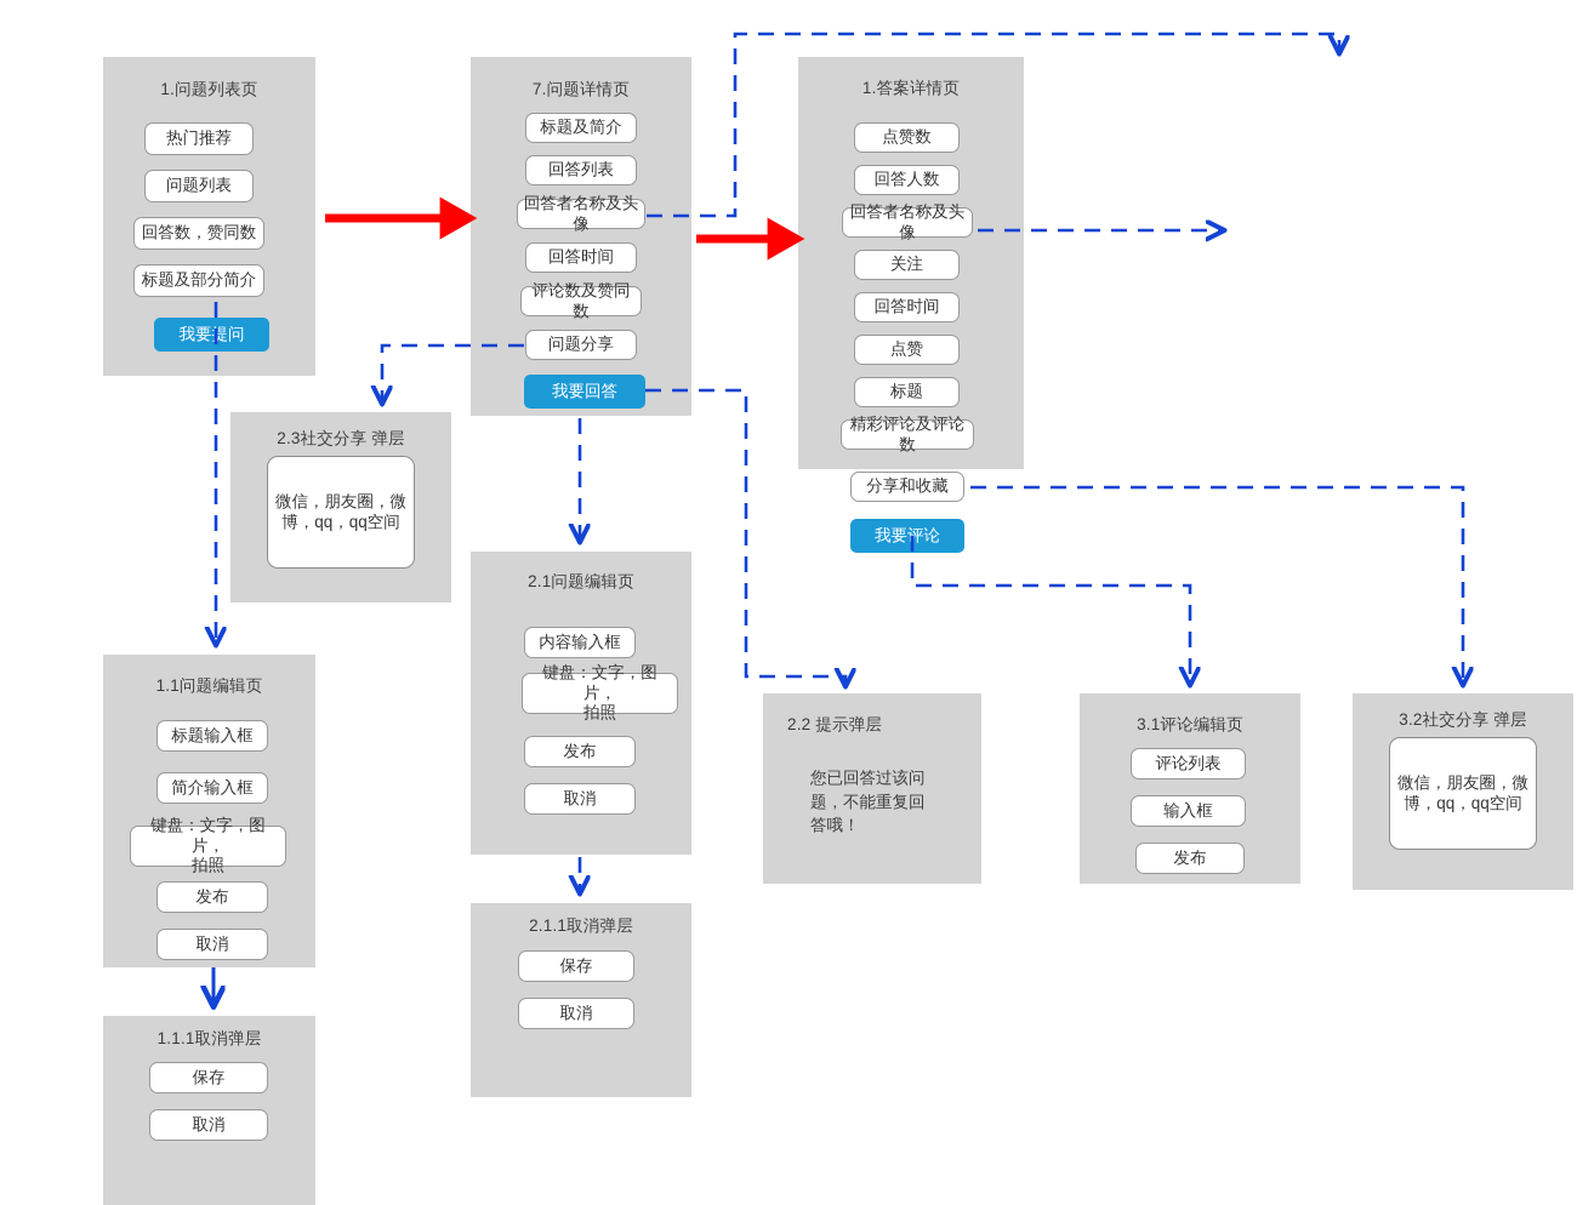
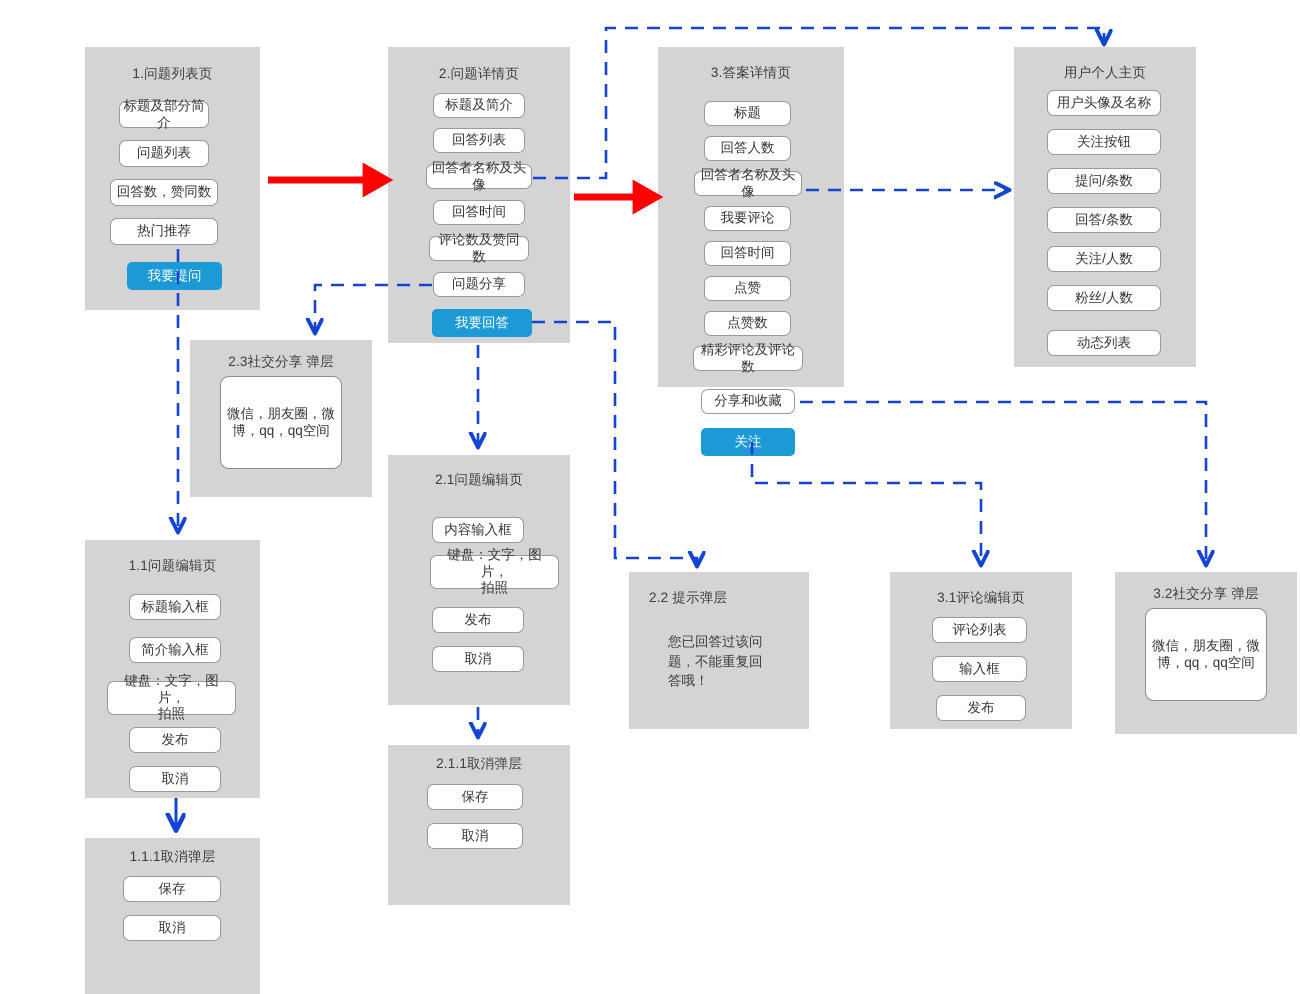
  1.问题列表页
- 热门推荐
+ 标题及部分简介
  问题列表
  回答数，赞同数
- 标题及部分简介
+ 热门推荐
  我要提问
- 7.问题详情页
+ 2.问题详情页
  标题及简介
  回答列表
  回答者名称及头像
  回答时间
  评论数及赞同数
  问题分享
  我要回答
- 1.答案详情页
+ 3.答案详情页
- 点赞数
+ 标题
  回答人数
  回答者名称及头像
- 关注
+ 我要评论
  回答时间
  点赞
- 标题
+ 点赞数
  精彩评论及评论数
  分享和收藏
- 我要评论
+ 关注
+ 用户个人主页
+ 用户头像及名称
+ 关注按钮
+ 提问/条数
+ 回答/条数
+ 关注/人数
+ 粉丝/人数
+ 动态列表
  2.3社交分享 弹层
  微信，朋友圈，微
  博，qq，qq空间
  1.1问题编辑页
  标题输入框
  简介输入框
  键盘：文字，图片，
  拍照
  发布
  取消
  1.1.1取消弹层
  保存
  取消
  2.1问题编辑页
  内容输入框
  键盘：文字，图片，
  拍照
  发布
  取消
  2.1.1取消弹层
  保存
  取消
  2.2 提示弹层
  您已回答过该问
  题，不能重复回
  答哦！
  3.1评论编辑页
  评论列表
  输入框
  发布
  3.2社交分享 弹层
  微信，朋友圈，微
  博，qq，qq空间
